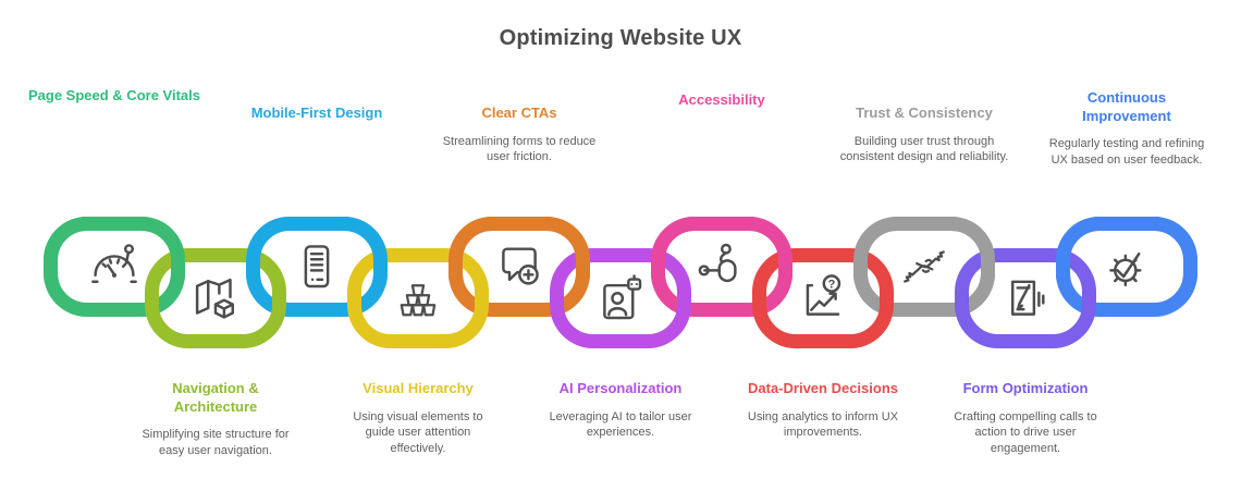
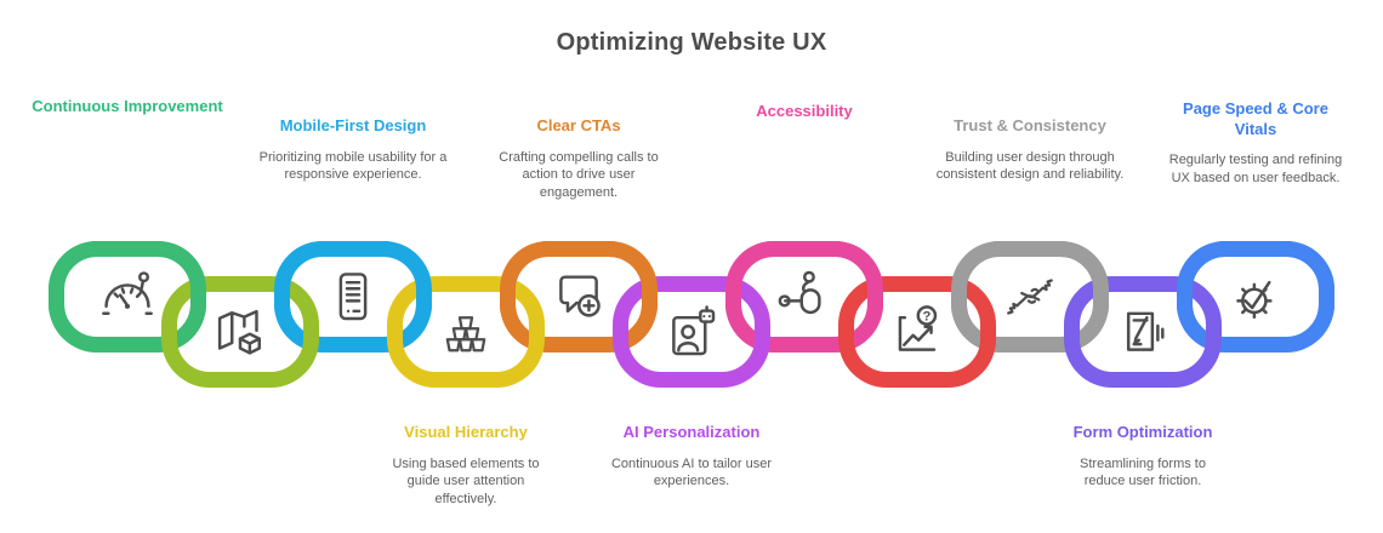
  Optimizing Website UX
  ?
- Page Speed & Core Vitals
+ Continuous Improvement
  Mobile-First Design
+ Prioritizing mobile usability for a responsive experience.
  Clear CTAs
- Streamlining forms to reduce user friction.
+ Crafting compelling calls to action to drive user engagement.
  Accessibility
  Trust & Consistency
- Building user trust through consistent design and reliability.
+ Building user design through consistent design and reliability.
- Continuous Improvement
+ Page Speed & Core Vitals
  Regularly testing and refining UX based on user feedback.
- Navigation & Architecture
- Simplifying site structure for easy user navigation.
  Visual Hierarchy
- Using visual elements to guide user attention effectively.
+ Using based elements to guide user attention effectively.
  AI Personalization
- Leveraging AI to tailor user experiences.
+ Continuous AI to tailor user experiences.
- Data-Driven Decisions
- Using analytics to inform UX improvements.
  Form Optimization
- Crafting compelling calls to action to drive user engagement.
+ Streamlining forms to reduce user friction.
